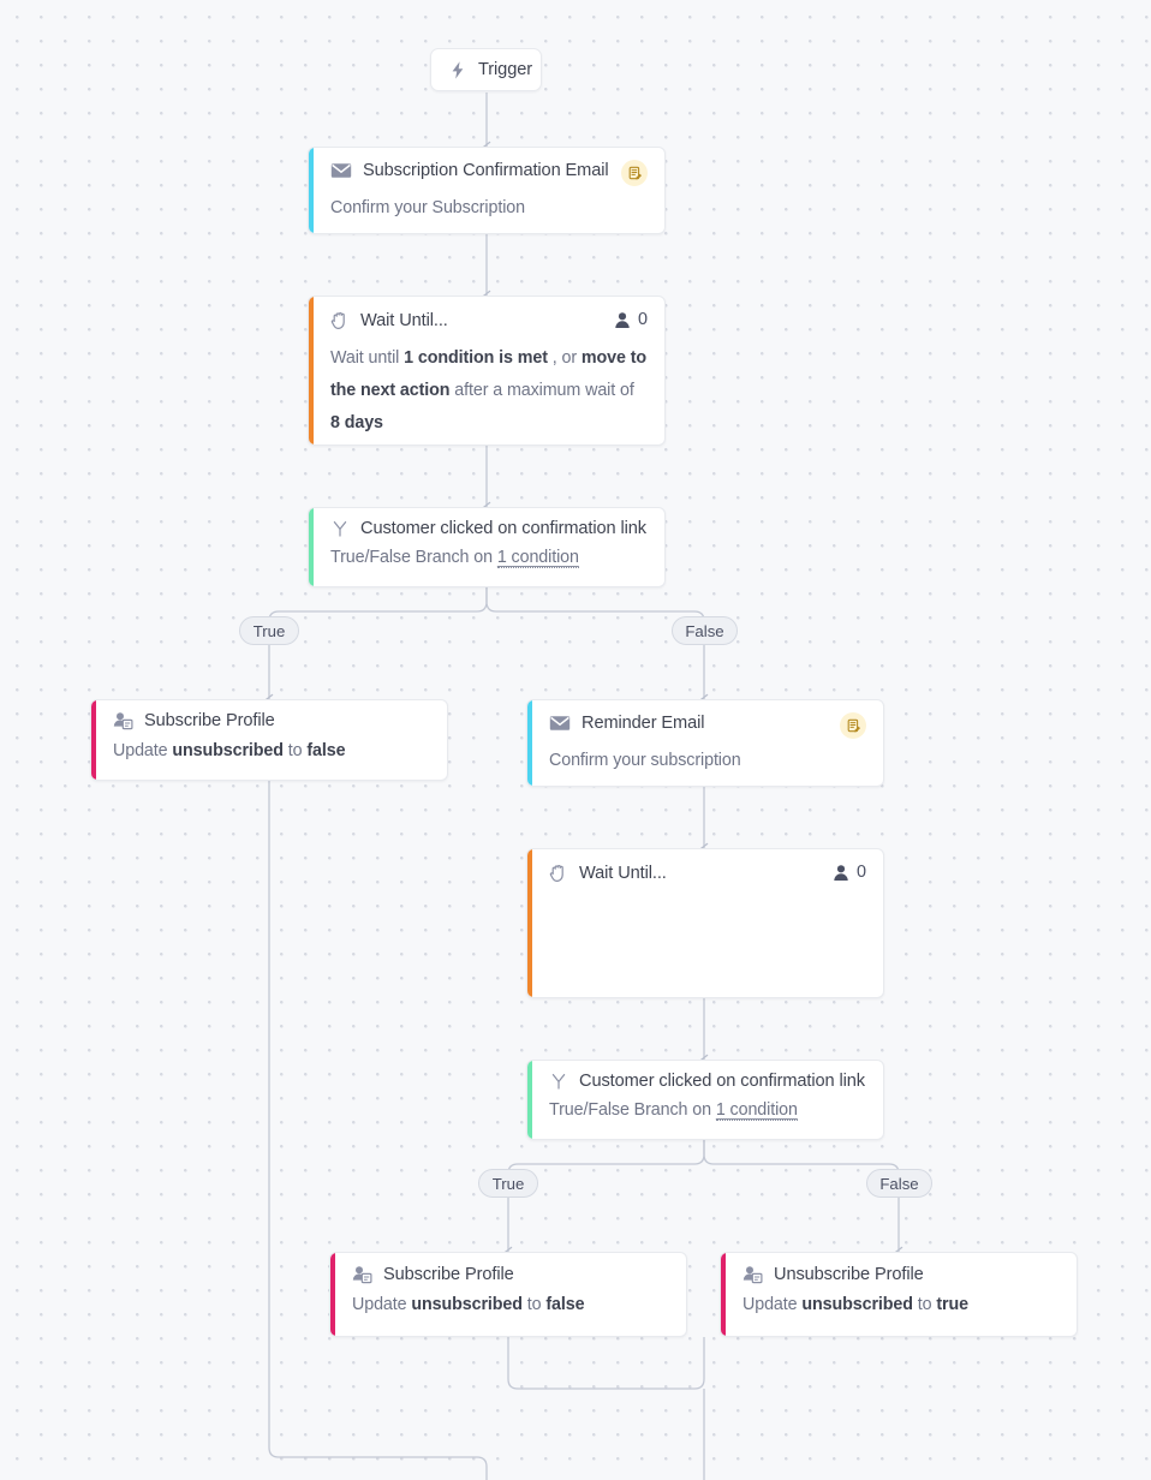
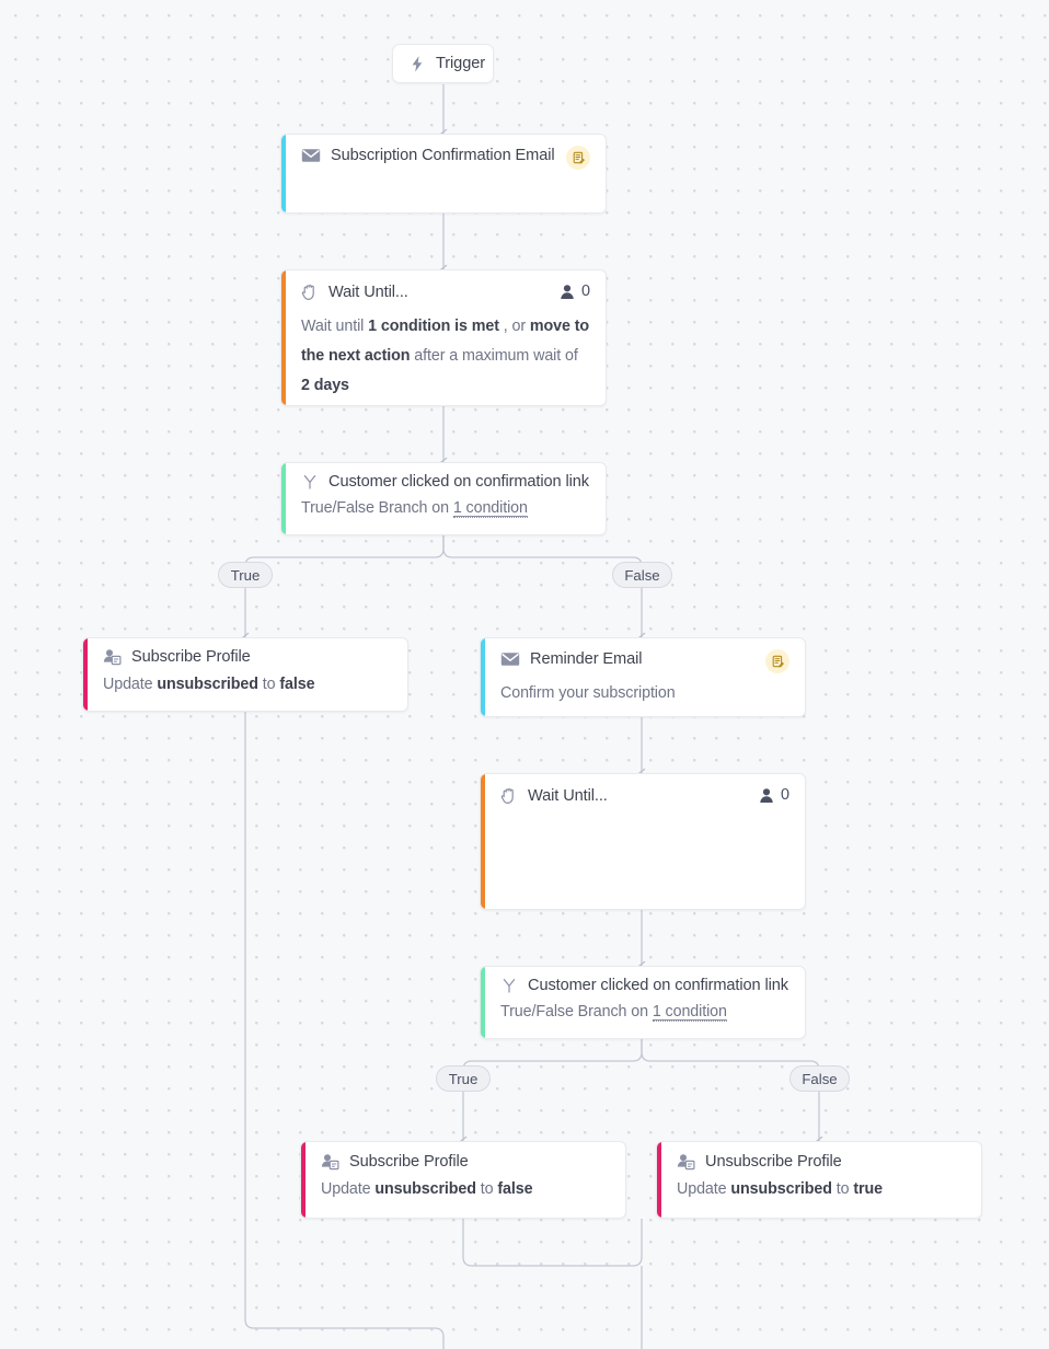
  Trigger
  Subscription Confirmation Email
- Confirm your Subscription
  Wait Until...
  0
- Wait until 1 condition is met , or move to the next action after a maximum wait of 8 days
+ Wait until 1 condition is met , or move to the next action after a maximum wait of 2 days
  Customer clicked on confirmation link
  True/False Branch on 1 condition
  True
  False
  Subscribe Profile
  Update unsubscribed to false
  Reminder Email
  Confirm your subscription
  Wait Until...
  0
  Customer clicked on confirmation link
  True/False Branch on 1 condition
  True
  False
  Subscribe Profile
  Update unsubscribed to false
  Unsubscribe Profile
  Update unsubscribed to true
